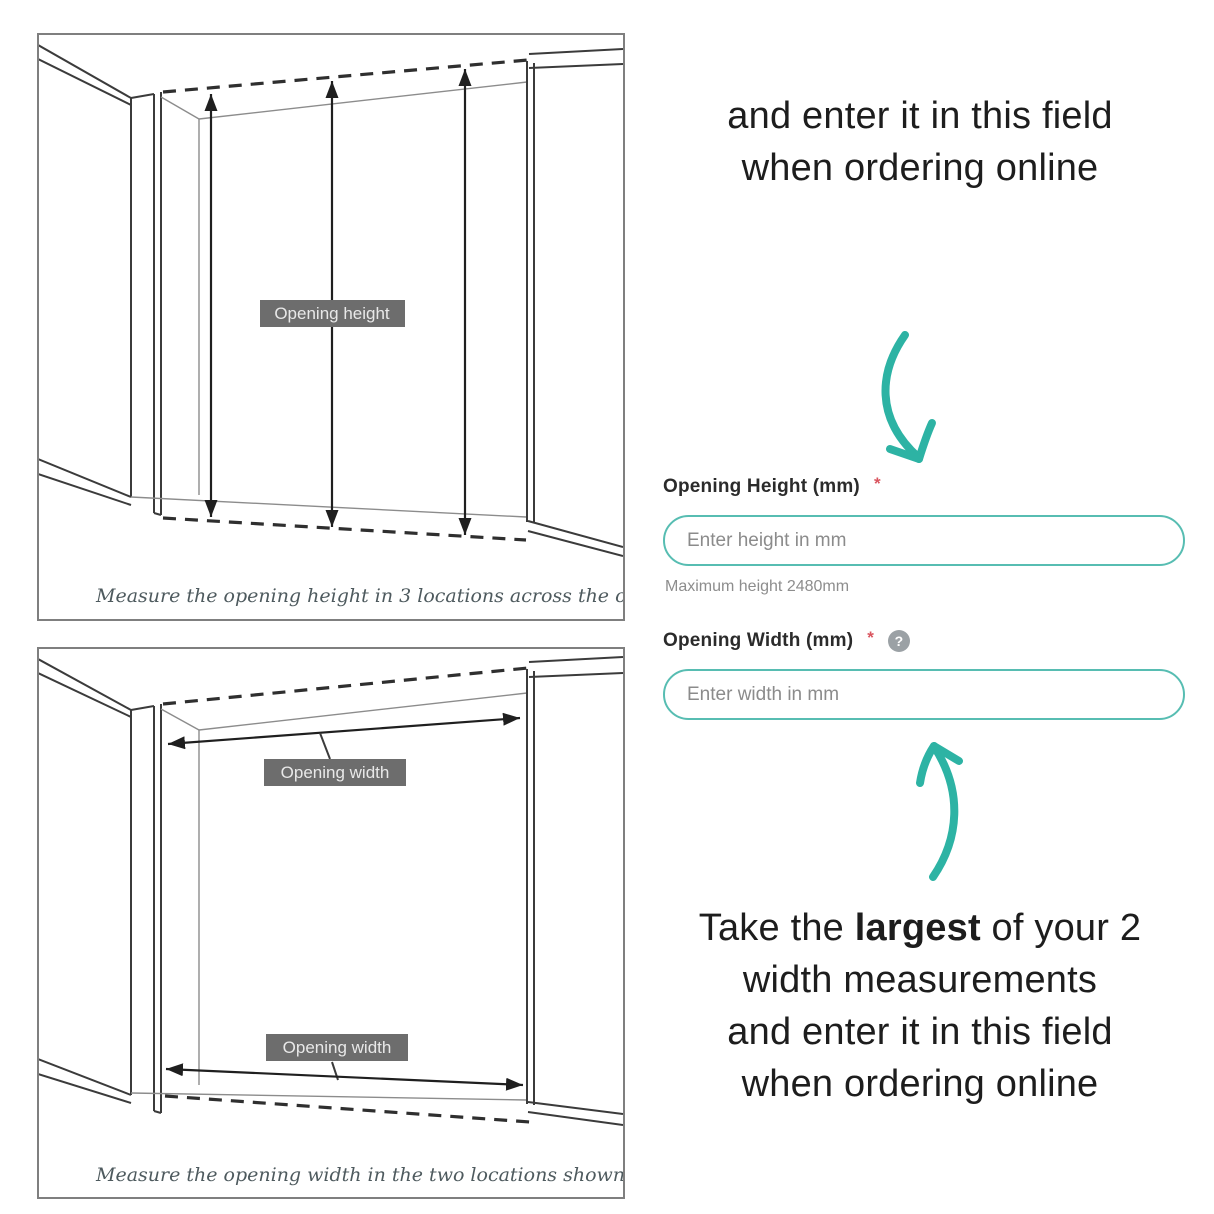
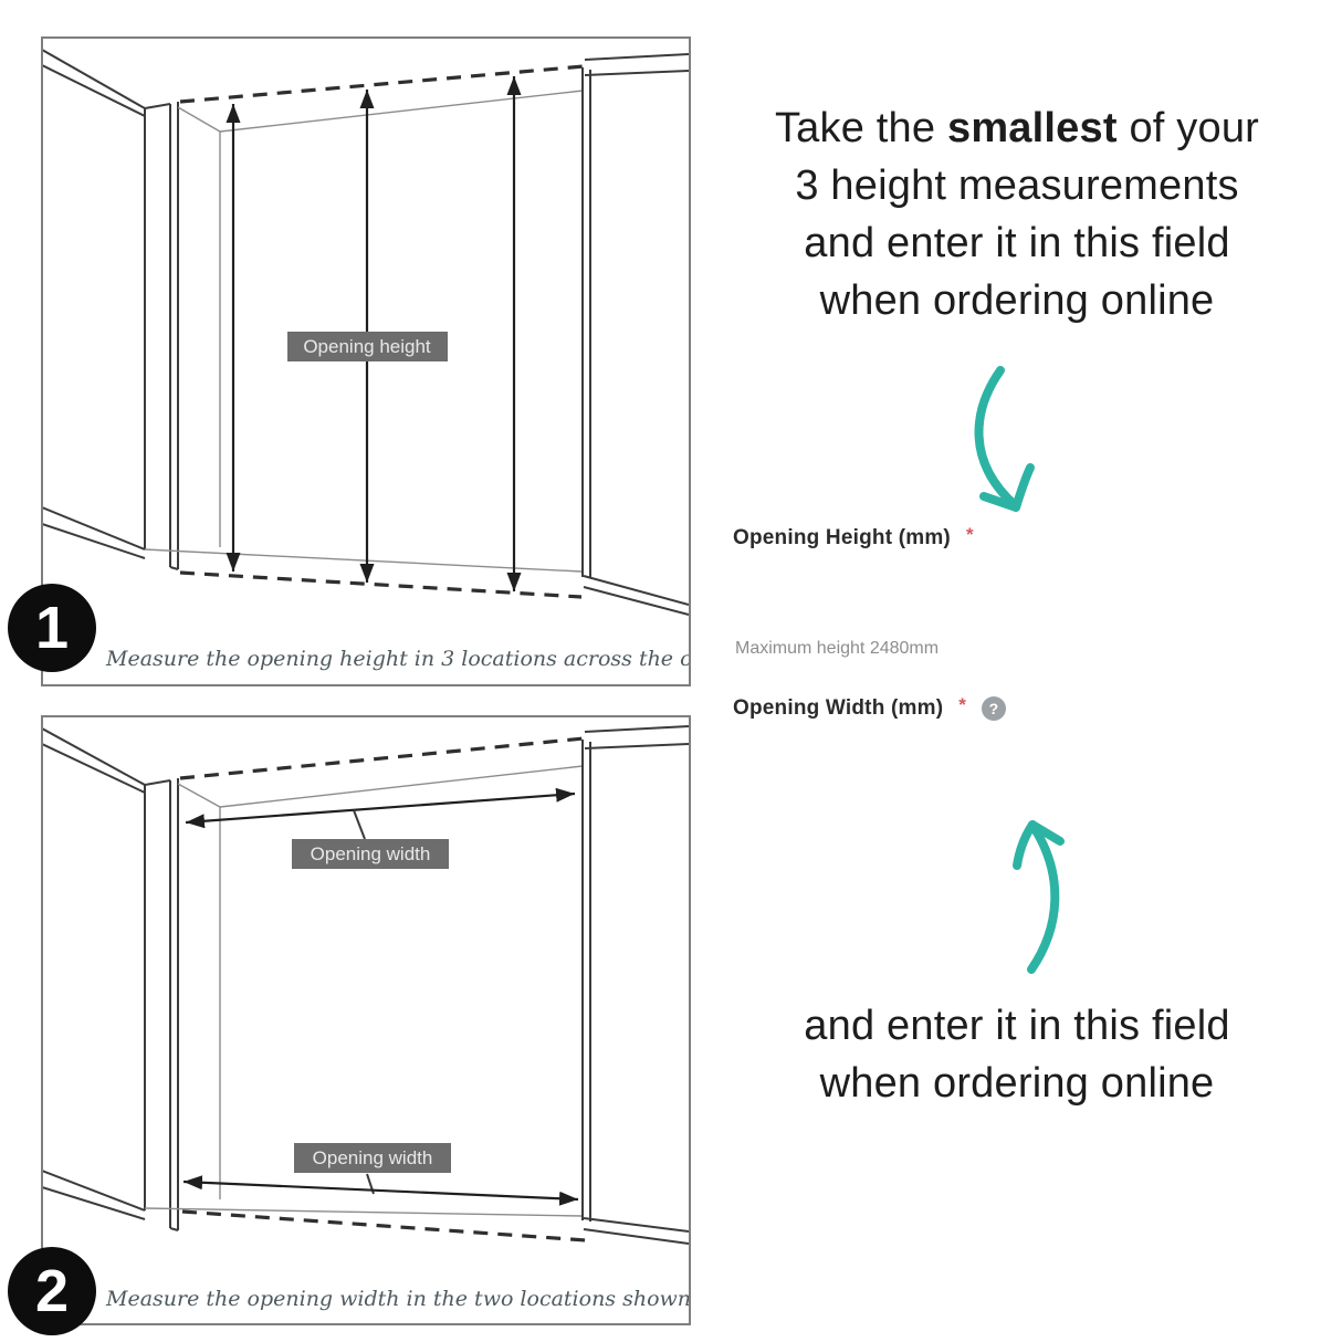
  Opening height
  Measure the opening height in 3 locations across the o
+ 1
  Opening width
  Opening width
  Measure the opening width in the two locations shown
+ 2
+ Take the smallest of your
+ 3 height measurements
  and enter it in this field
  when ordering online
  Opening Height (mm)
  *
- Enter height in mm
  Maximum height 2480mm
  Opening Width (mm)
  *
  ?
- Enter width in mm
- Take the largest of your 2
- width measurements
  and enter it in this field
  when ordering online
